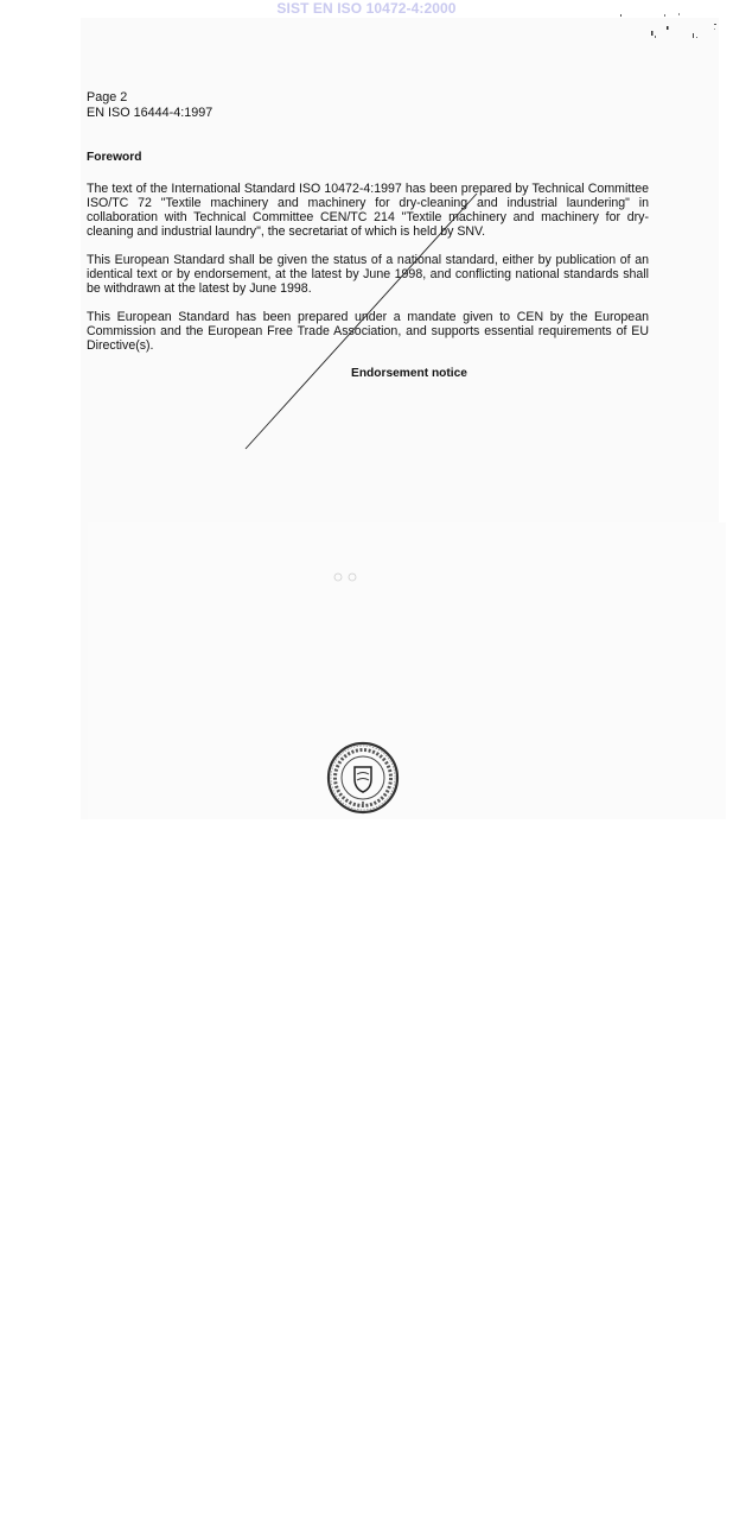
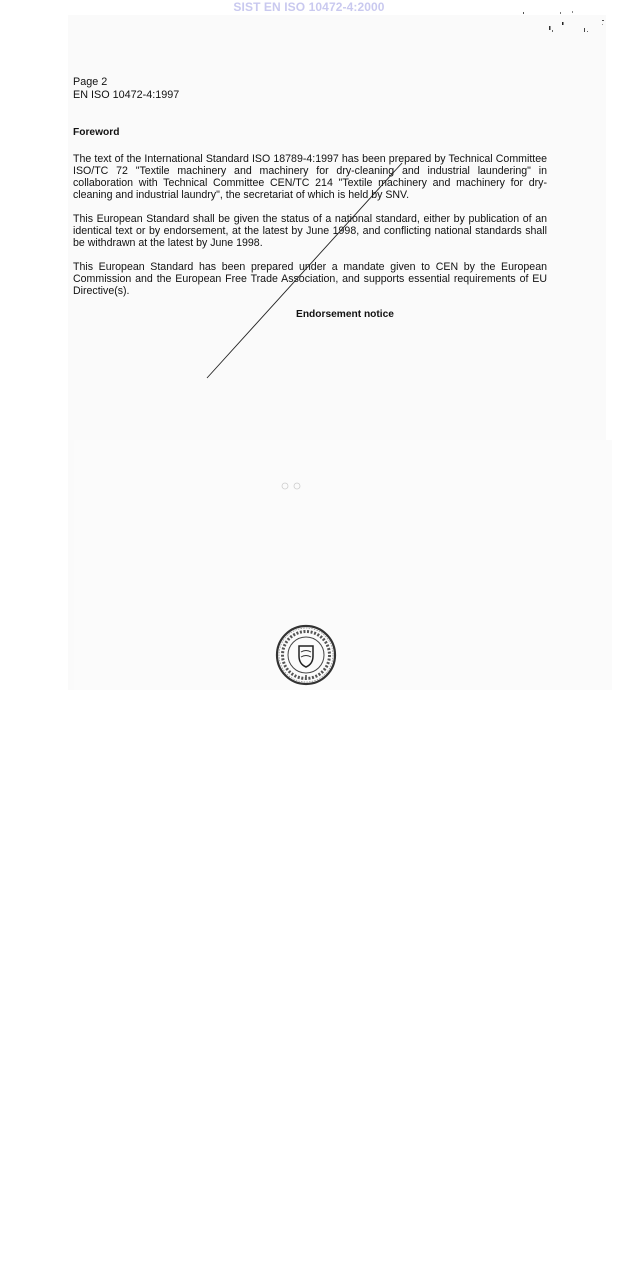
  SIST EN ISO 10472-4:2000
  Page 2
- EN ISO 16444-4:1997
+ EN ISO 10472-4:1997
  Foreword
- The text of the International Standard ISO 10472-4:1997 has been prepared by Technical Committee ISO/TC 72 "Textile machinery and machinery for dry-cleaning and industrial laundering" in collaboration with Technical Committee CEN/TC 214 "Textile machinery and machinery for dry-cleaning and industrial laundry", the secretariat of which is held by SNV.
+ The text of the International Standard ISO 18789-4:1997 has been prepared by Technical Committee ISO/TC 72 "Textile machinery and machinery for dry-cleaning and industrial laundering" in collaboration with Technical Committee CEN/TC 214 "Textile machinery and machinery for dry-cleaning and industrial laundry", the secretariat of which is held by SNV.
  This European Standard shall be given the status of a natonal standard, either by publication of an identical text or by endorsement, at the latest by June 1998, and conflicting national standards shall be withdrawn at the latest by June 1998.
  This European Standard has been prepared uder a mandate given to CEN by the European Commission and the European Free Trade Association, and supports essential requirements of EU Directive(s).
  Endorsement notice
